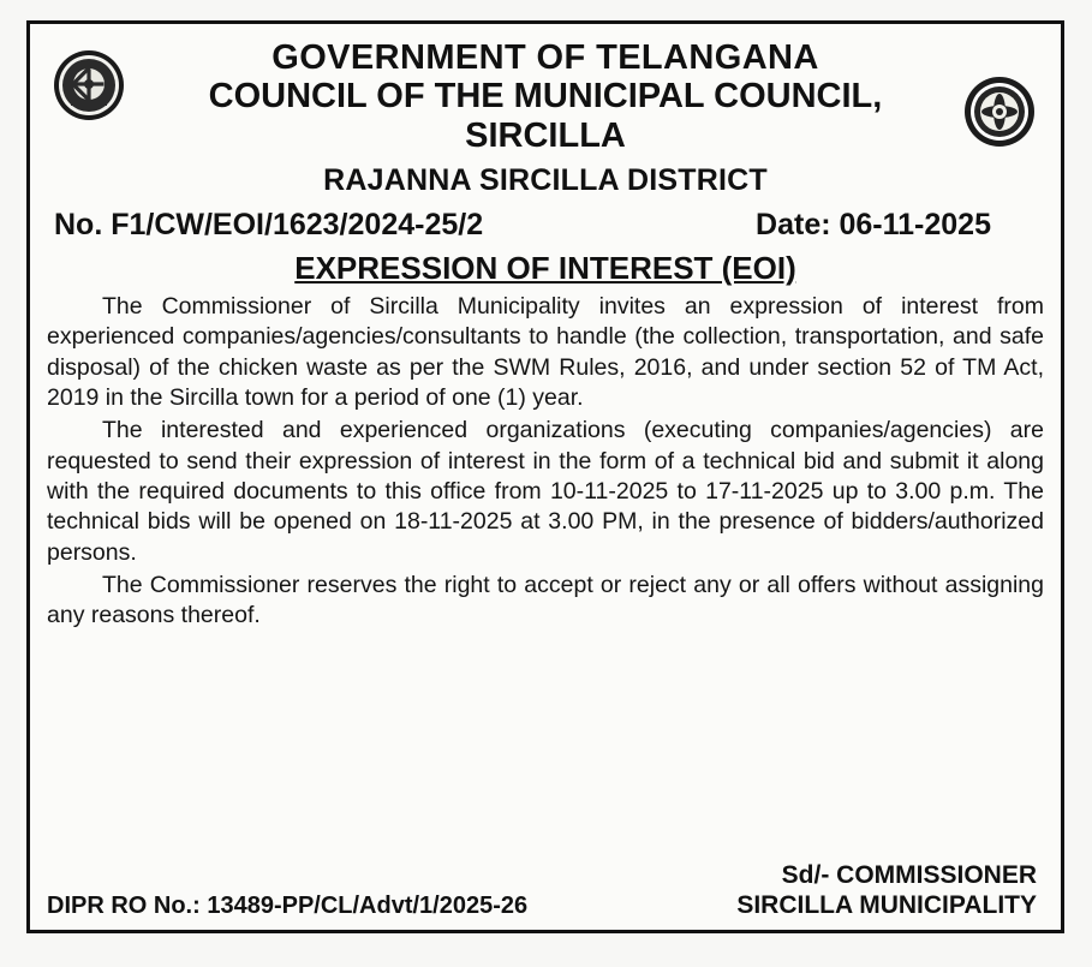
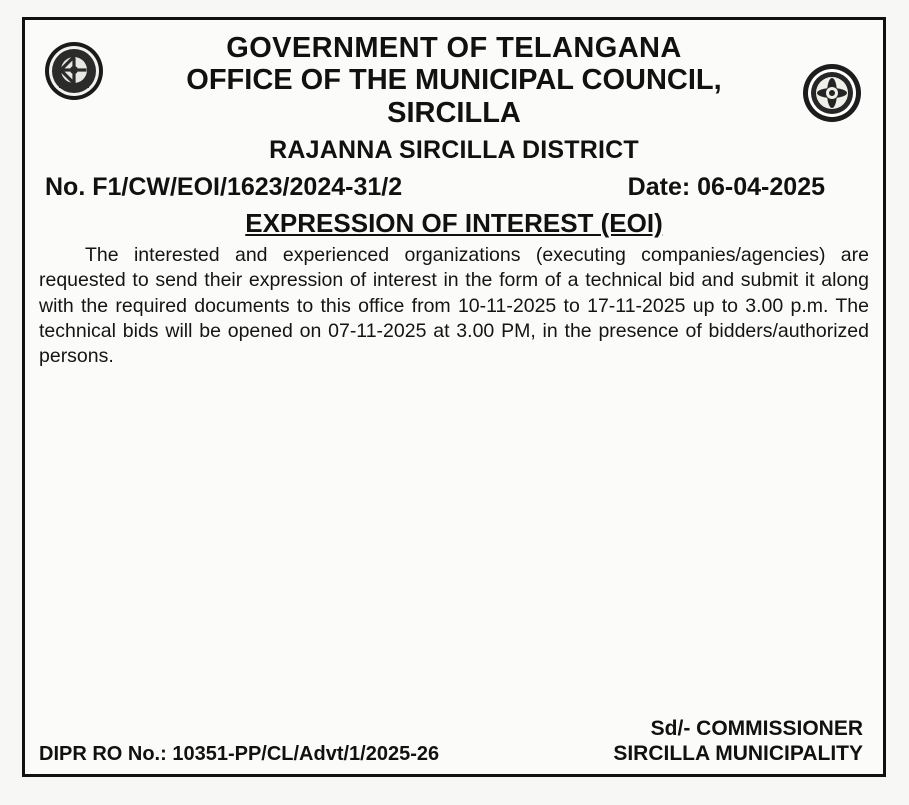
  GOVERNMENT OF TELANGANA
- COUNCIL OF THE MUNICIPAL COUNCIL,
+ OFFICE OF THE MUNICIPAL COUNCIL,
  SIRCILLA
  RAJANNA SIRCILLA DISTRICT
- No. F1/CW/EOI/1623/2024-25/2
+ No. F1/CW/EOI/1623/2024-31/2
- Date: 06-11-2025
+ Date: 06-04-2025
  EXPRESSION OF INTEREST (EOI)
- The Commissioner of Sircilla Municipality invites an expression of interest from experienced companies/agencies/consultants to handle (the collection, transportation, and safe disposal) of the chicken waste as per the SWM Rules, 2016, and under section 52 of TM Act, 2019 in the Sircilla town for a period of one (1) year.
- The interested and experienced organizations (executing companies/agencies) are requested to send their expression of interest in the form of a technical bid and submit it along with the required documents to this office from 10-11-2025 to 17-11-2025 up to 3.00 p.m. The technical bids will be opened on 18-11-2025 at 3.00 PM, in the presence of bidders/authorized persons.
+ The interested and experienced organizations (executing companies/agencies) are requested to send their expression of interest in the form of a technical bid and submit it along with the required documents to this office from 10-11-2025 to 17-11-2025 up to 3.00 p.m. The technical bids will be opened on 07-11-2025 at 3.00 PM, in the presence of bidders/authorized persons.
- The Commissioner reserves the right to accept or reject any or all offers without assigning any reasons thereof.
  Sd/- COMMISSIONER
- DIPR RO No.: 13489-PP/CL/Advt/1/2025-26
+ DIPR RO No.: 10351-PP/CL/Advt/1/2025-26
  SIRCILLA MUNICIPALITY
